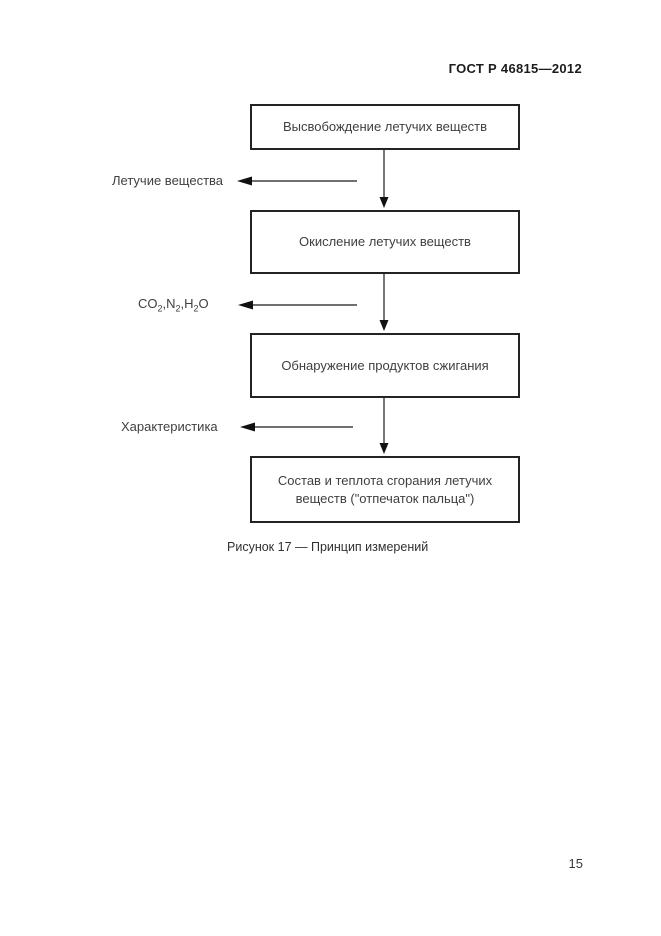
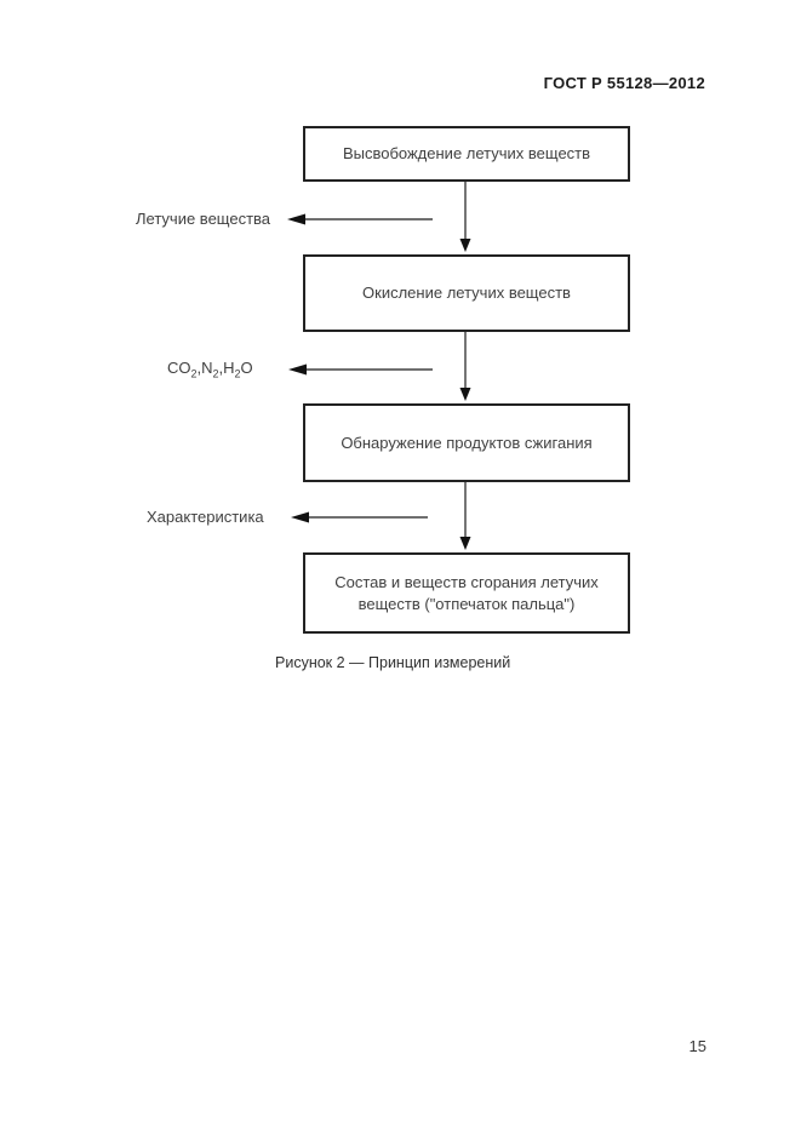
- ГОСТ Р 46815—2012
+ ГОСТ Р 55128—2012
  Высвобождение летучих веществ
  Окисление летучих веществ
  Обнаружение продуктов сжигания
- Состав и теплота сгорания летучих веществ ("отпечаток пальца")
+ Состав и веществ сгорания летучих веществ ("отпечаток пальца")
  Летучие вещества
  CO2,N2,H2O
  Характеристика
- Рисунок 17 — Принцип измерений
+ Рисунок 2 — Принцип измерений
  15
